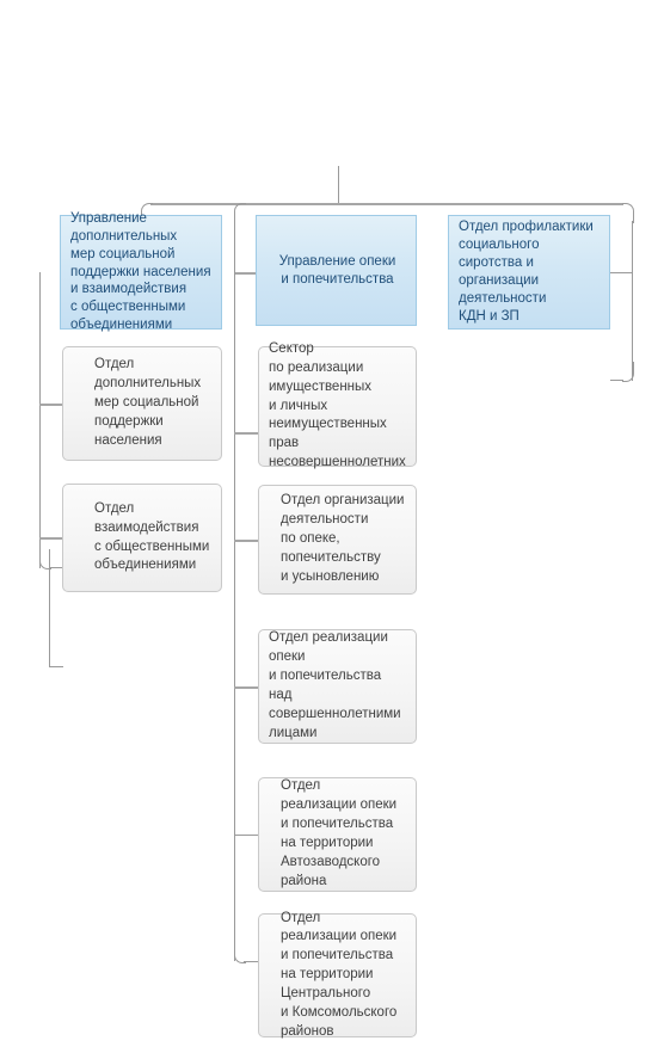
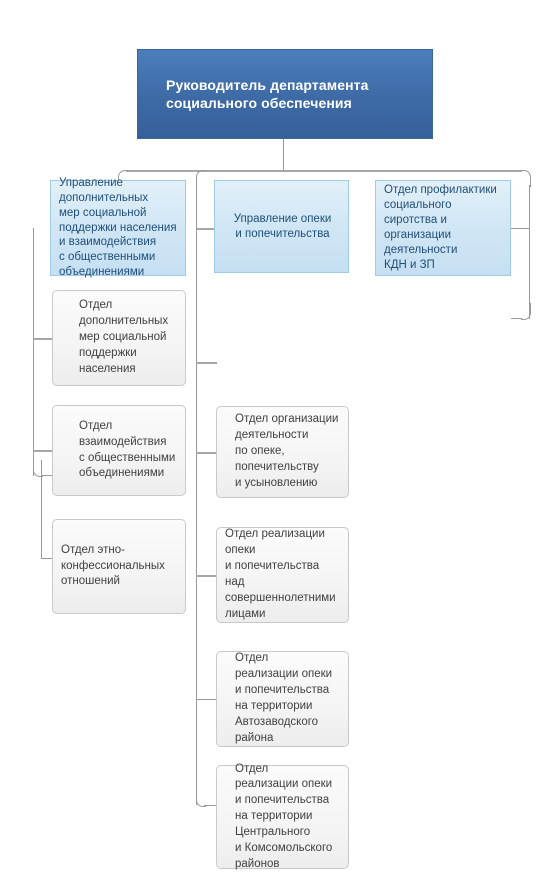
+ Руководитель департамента
+ социального обеспечения
  Управление
  дополнительных
  мер социальной
  поддержки населения
  и взаимодействия
  с общественными
  объединениями
  Отдел
  дополнительных
  мер социальной
  поддержки
  населения
  Отдел
  взаимодействия
  с общественными
  объединениями
+ Отдел этно-
+ конфессиональных
+ отношений
  Управление опеки
  и попечительства
- Сектор
- по реализации
- имущественных
- и личных
- неимущественных
- прав
- несовершеннолетних
  Отдел организации
  деятельности
  по опеке,
  попечительству
  и усыновлению
  Отдел реализации
  опеки
  и попечительства
  над
  совершеннолетними
  лицами
  Отдел
  реализации опеки
  и попечительства
  на территории
  Автозаводского
  района
  Отдел
  реализации опеки
  и попечительства
  на территории
  Центрального
  и Комсомольского
  районов
  Отдел профилактики
  социального
  сиротства и
  организации
  деятельности
  КДН и ЗП
